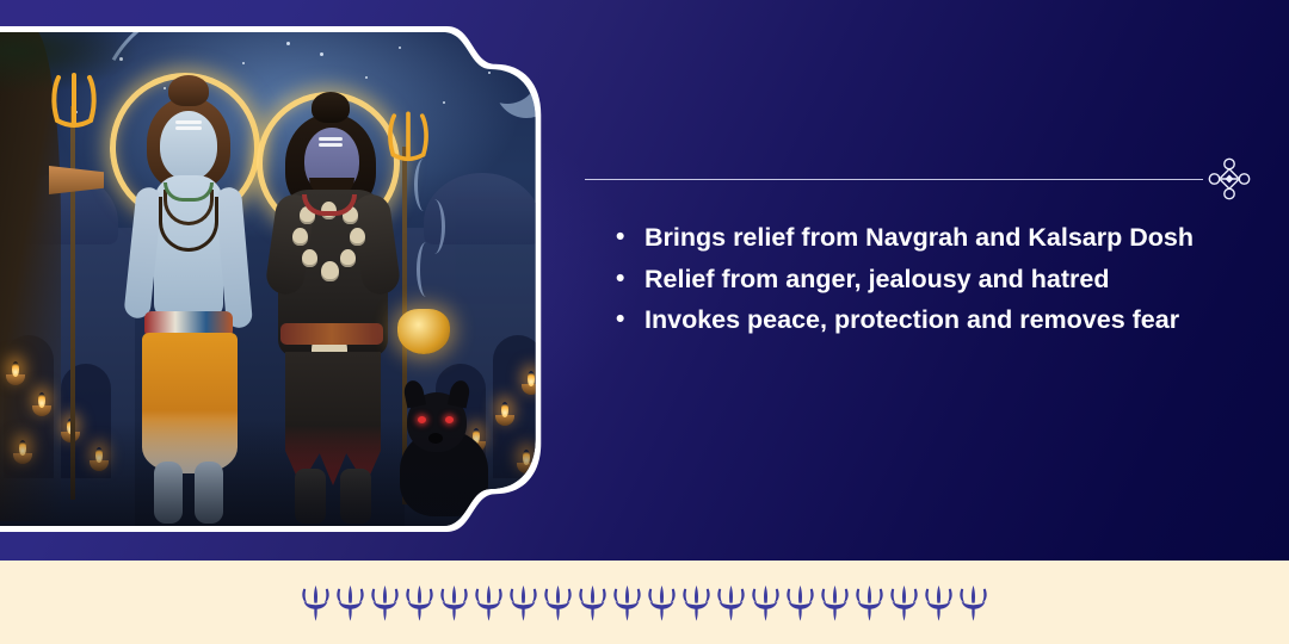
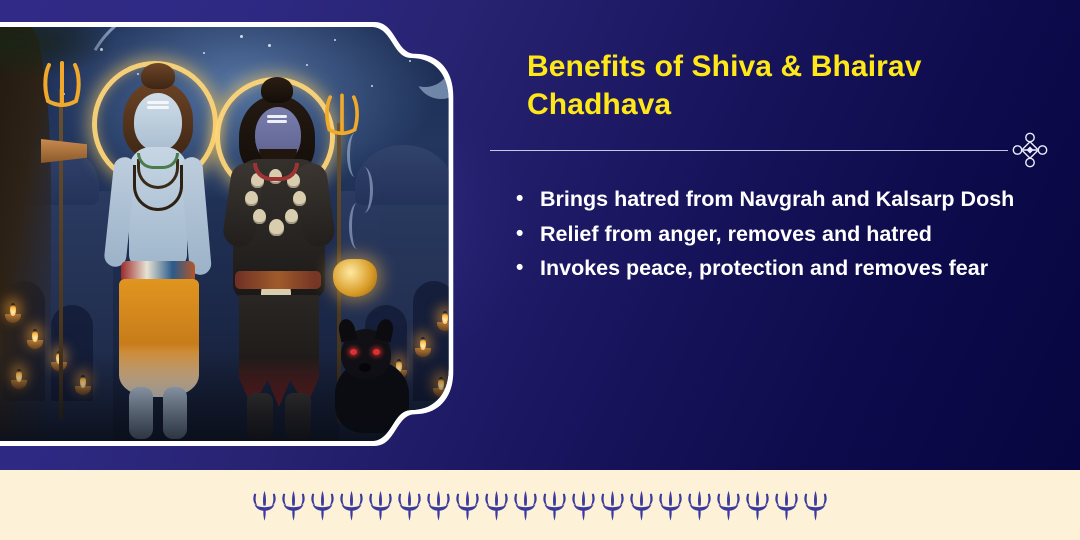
+ Benefits of Shiva & Bhairav
+ Chadhava
  •
- Brings relief from Navgrah and Kalsarp Dosh
+ Brings hatred from Navgrah and Kalsarp Dosh
  •
- Relief from anger, jealousy and hatred
+ Relief from anger, removes and hatred
  •
  Invokes peace, protection and removes fear
